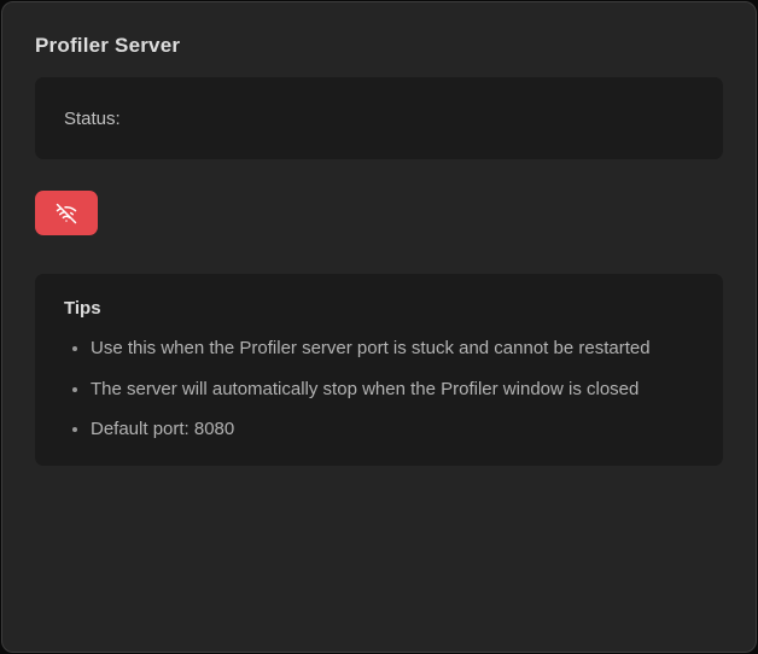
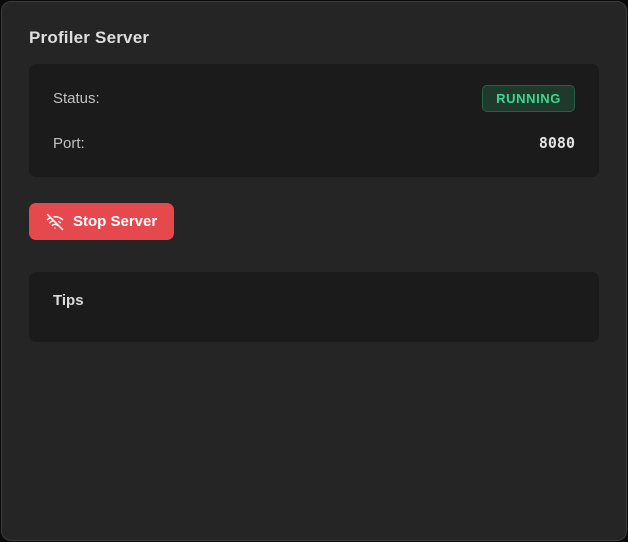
  Profiler Server
  Status:
+ RUNNING
+ Port:
+ 8080
+ Stop Server
  Tips
- Use this when the Profiler server port is stuck and cannot be restarted
- The server will automatically stop when the Profiler window is closed
- Default port: 8080
